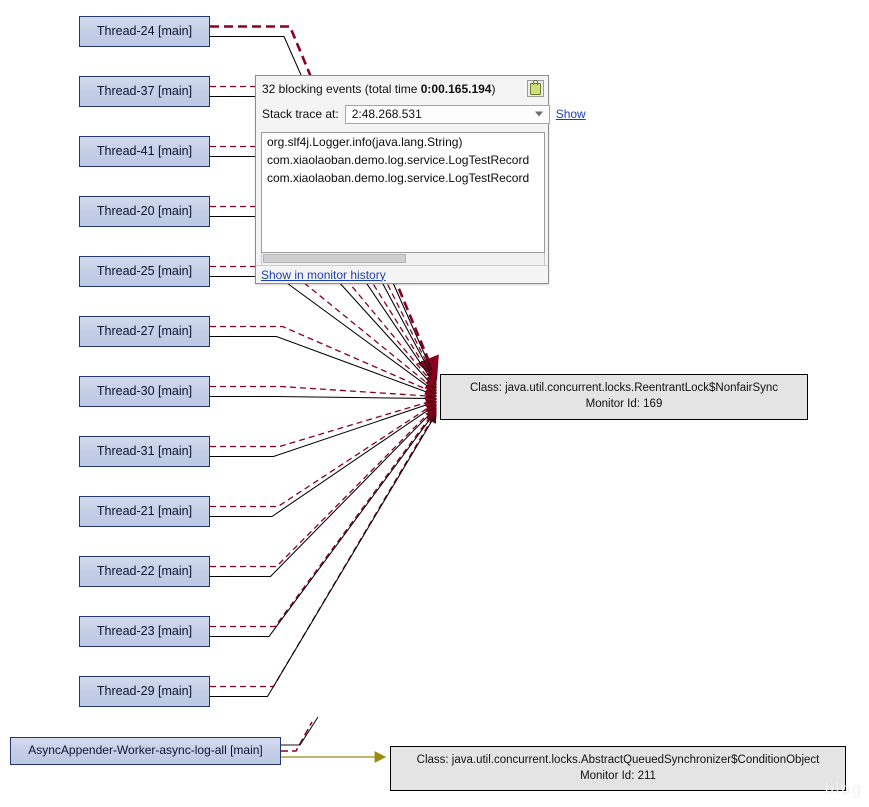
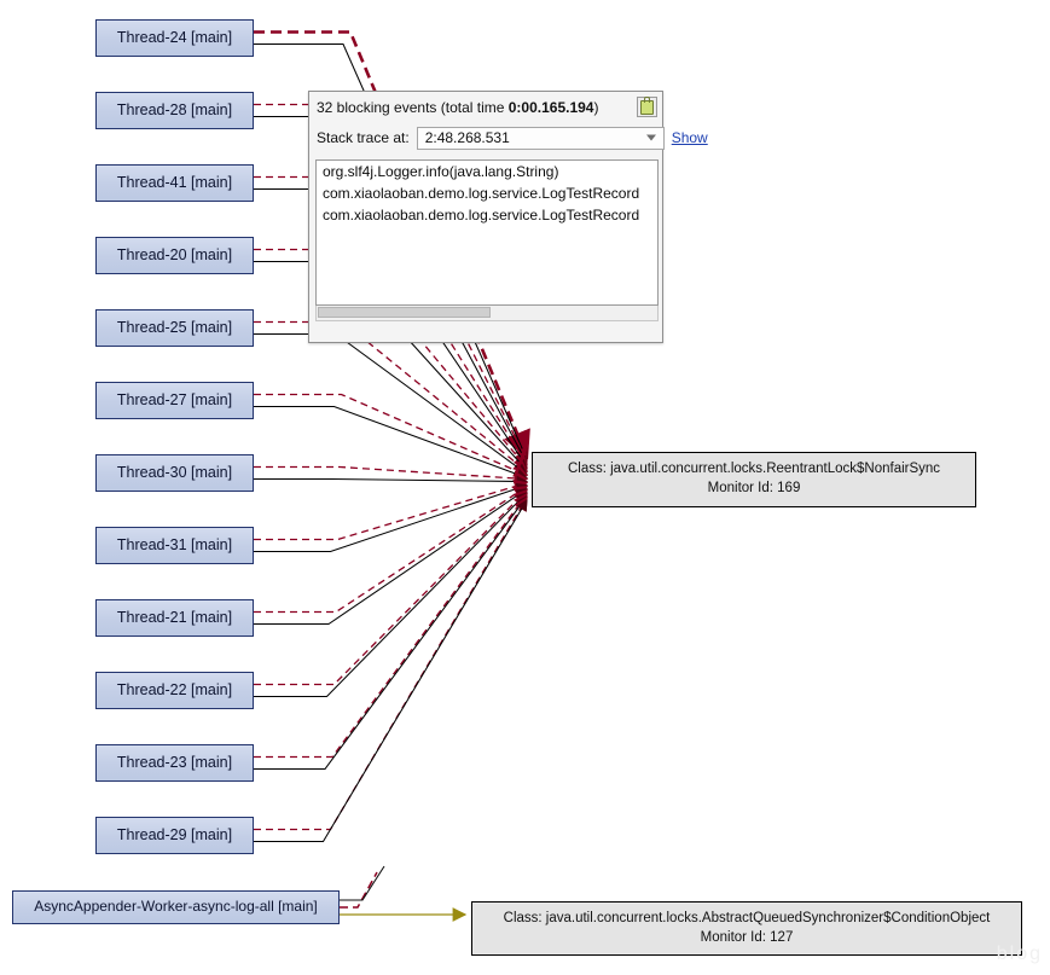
  Thread-24 [main]
- Thread-37 [main]
+ Thread-28 [main]
  Thread-41 [main]
  Thread-20 [main]
  Thread-25 [main]
  Thread-27 [main]
  Thread-30 [main]
  Thread-31 [main]
  Thread-21 [main]
  Thread-22 [main]
  Thread-23 [main]
  Thread-29 [main]
  AsyncAppender-Worker-async-log-all [main]
  Class: java.util.concurrent.locks.ReentrantLock$NonfairSync
  Monitor Id: 169
  Class: java.util.concurrent.locks.AbstractQueuedSynchronizer$ConditionObject
- Monitor Id: 211
+ Monitor Id: 127
  32 blocking events (total time 0:00.165.194)
  Stack trace at:
  2:48.268.531
  Show
  org.slf4j.Logger.info(java.lang.String)
  com.xiaolaoban.demo.log.service.LogTestRecord
  com.xiaolaoban.demo.log.service.LogTestRecord
- Show in monitor history
  blog
